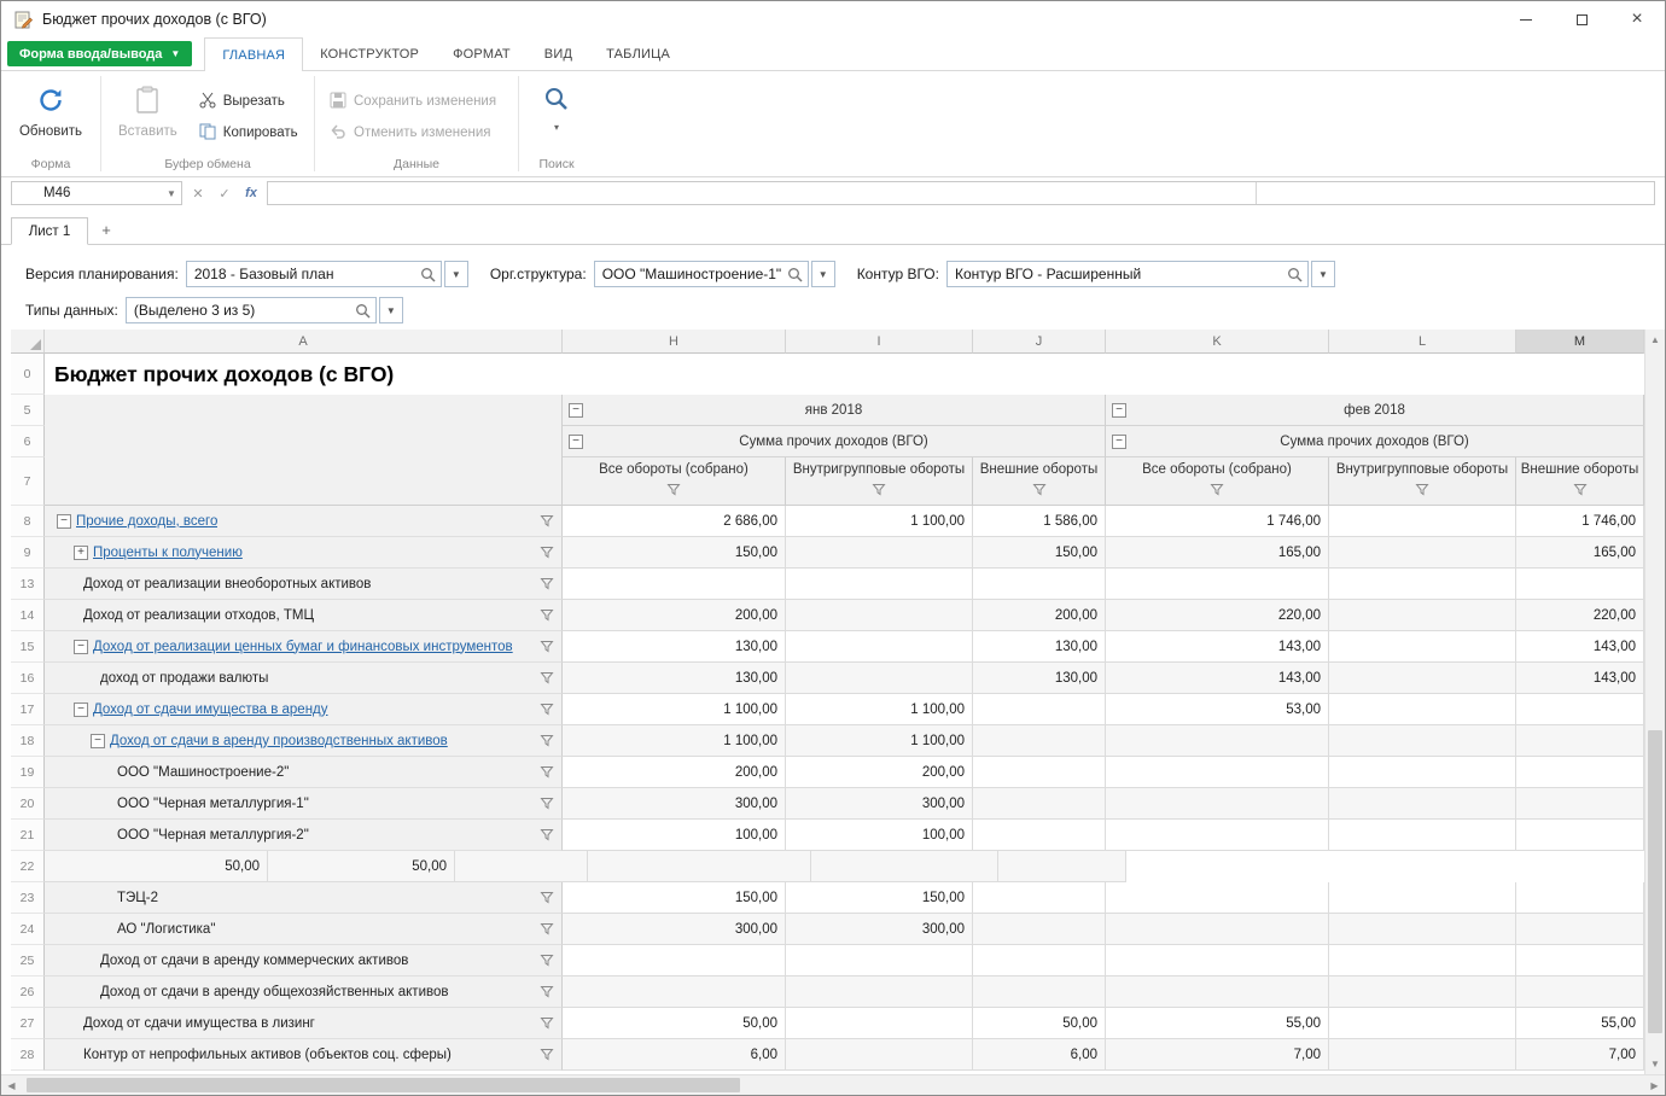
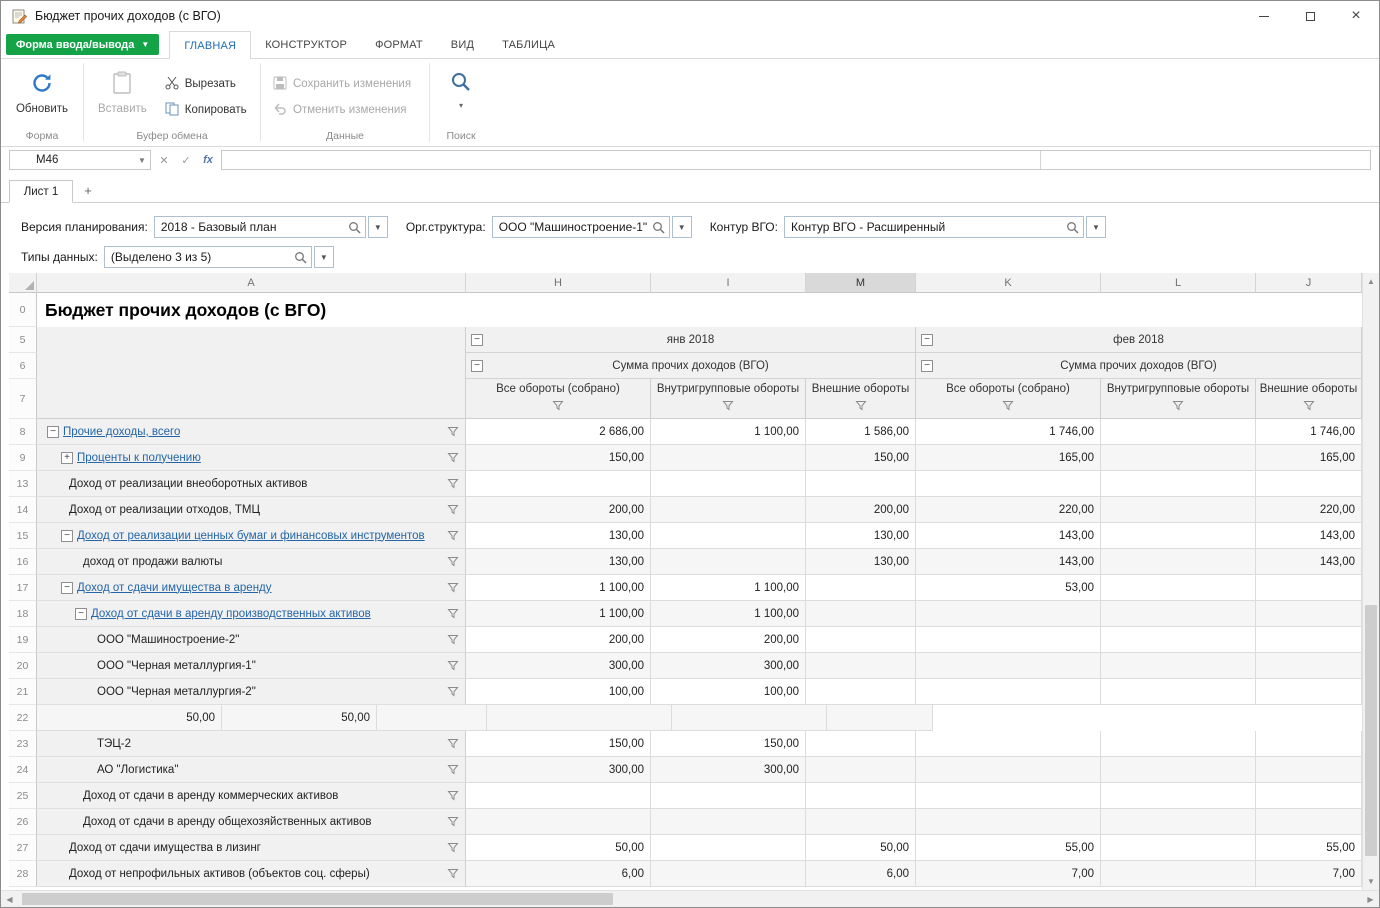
  Бюджет прочих доходов (с ВГО)
  ×
  Форма ввода/вывода
  ▼
  ГЛАВНАЯ
  КОНСТРУКТОР
  ФОРМАТ
  ВИД
  ТАБЛИЦА
  Обновить
  Форма
  Вставить
  Вырезать
  Копировать
  Буфер обмена
  Сохранить изменения
  Отменить изменения
  Данные
  ▾
  Поиск
  M46
  ▼
  ✕
  ✓
  fx
  Лист 1
  +
  Версия планирования:
  2018 - Базовый план
  ▼
  Орг.структура:
  ООО "Машиностроение-1"
  ▼
  Контур ВГО:
  Контур ВГО - Расширенный
  ▼
  Типы данных:
  (Выделено 3 из 5)
  ▼
  A
  H
  I
- J
+ M
  K
  L
- M
+ J
  0
  Бюджет прочих доходов (с ВГО)
  5
  −
  янв 2018
  −
  фев 2018
  6
  −
  Сумма прочих доходов (ВГО)
  −
  Сумма прочих доходов (ВГО)
  7
  Все обороты (собрано)
  Внутригрупповые обороты
  Внешние обороты
  Все обороты (собрано)
  Внутригрупповые обороты
  Внешние обороты
  8
  −
  Прочие доходы, всего
  2 686,00
  1 100,00
  1 586,00
  1 746,00
  1 746,00
  9
  +
  Проценты к получению
  150,00
  150,00
  165,00
  165,00
  13
  Доход от реализации внеоборотных активов
  14
  Доход от реализации отходов, ТМЦ
  200,00
  200,00
  220,00
  220,00
  15
  −
  Доход от реализации ценных бумаг и финансовых инструментов
  130,00
  130,00
  143,00
  143,00
  16
  доход от продажи валюты
  130,00
  130,00
  143,00
  143,00
  17
  −
  Доход от сдачи имущества в аренду
  1 100,00
  1 100,00
  53,00
  18
  −
  Доход от сдачи в аренду производственных активов
  1 100,00
  1 100,00
  19
  ООО "Машиностроение-2"
  200,00
  200,00
  20
  ООО "Черная металлургия-1"
  300,00
  300,00
  21
  ООО "Черная металлургия-2"
  100,00
  100,00
  22
  50,00
  50,00
  23
  ТЭЦ-2
  150,00
  150,00
  24
  АО "Логистика"
  300,00
  300,00
  25
  Доход от сдачи в аренду коммерческих активов
  26
  Доход от сдачи в аренду общехозяйственных активов
  27
  Доход от сдачи имущества в лизинг
  50,00
  50,00
  55,00
  55,00
  28
- Контур от непрофильных активов (объектов соц. сферы)
+ Доход от непрофильных активов (объектов соц. сферы)
  6,00
  6,00
  7,00
  7,00
  ▲
  ▼
  ◀
  ▶
